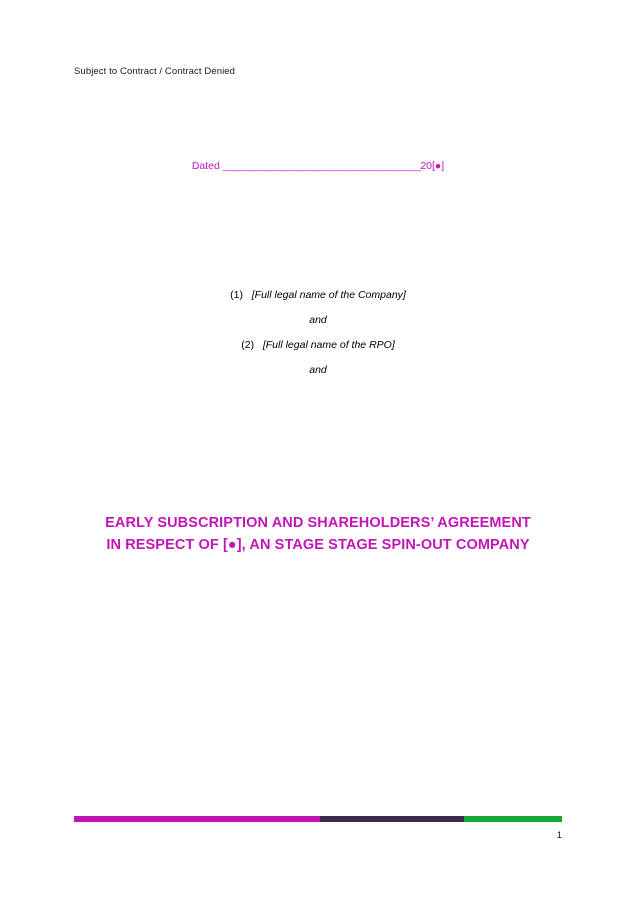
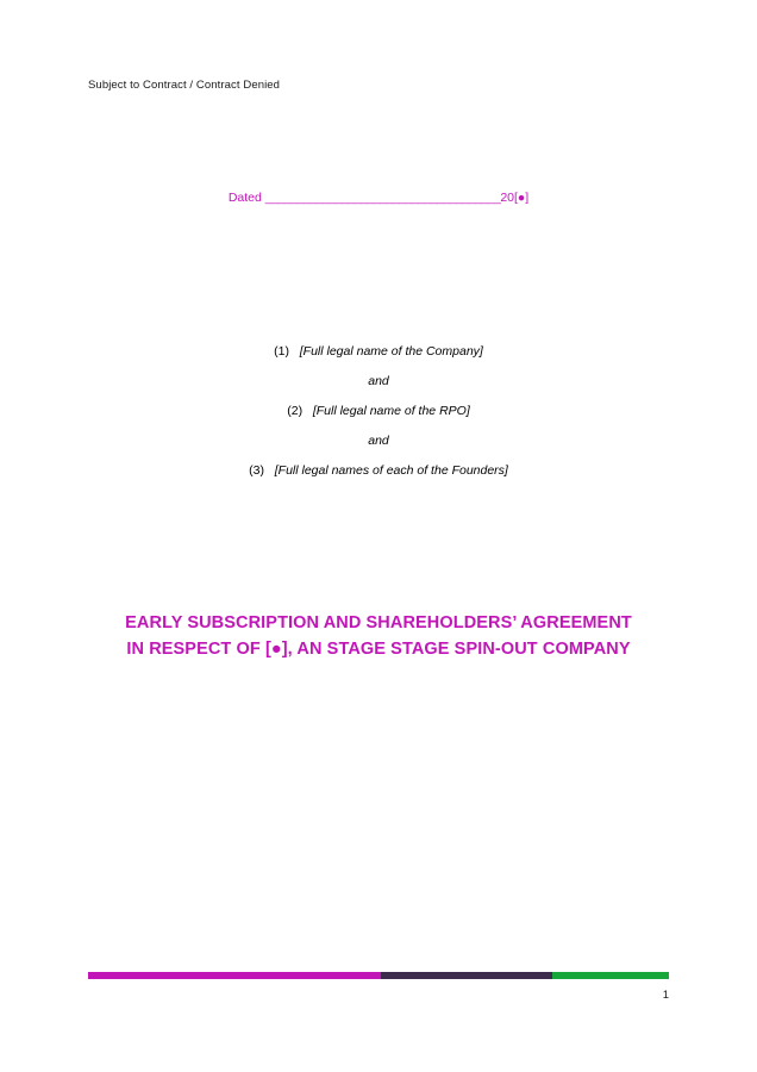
  Subject to Contract / Contract Denied
  Dated _____________________________________20[●]
  (1) [Full legal name of the Company]
  and
  (2) [Full legal name of the RPO]
  and
+ (3) [Full legal names of each of the Founders]
  EARLY SUBSCRIPTION AND SHAREHOLDERS’ AGREEMENT
  IN RESPECT OF [●], AN STAGE STAGE SPIN-OUT COMPANY
  1
